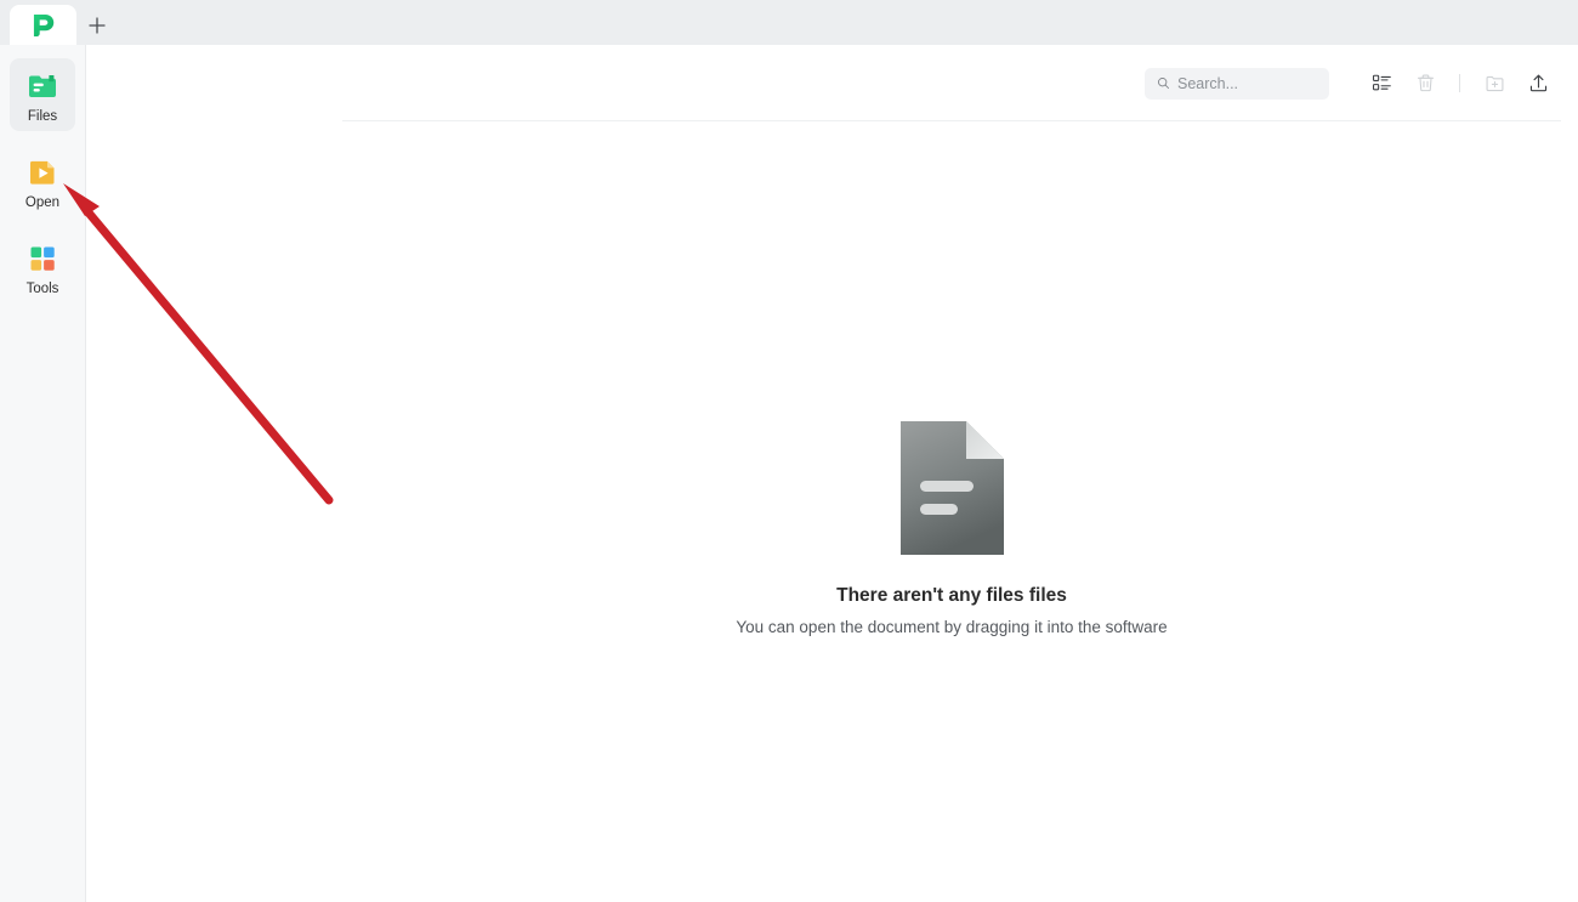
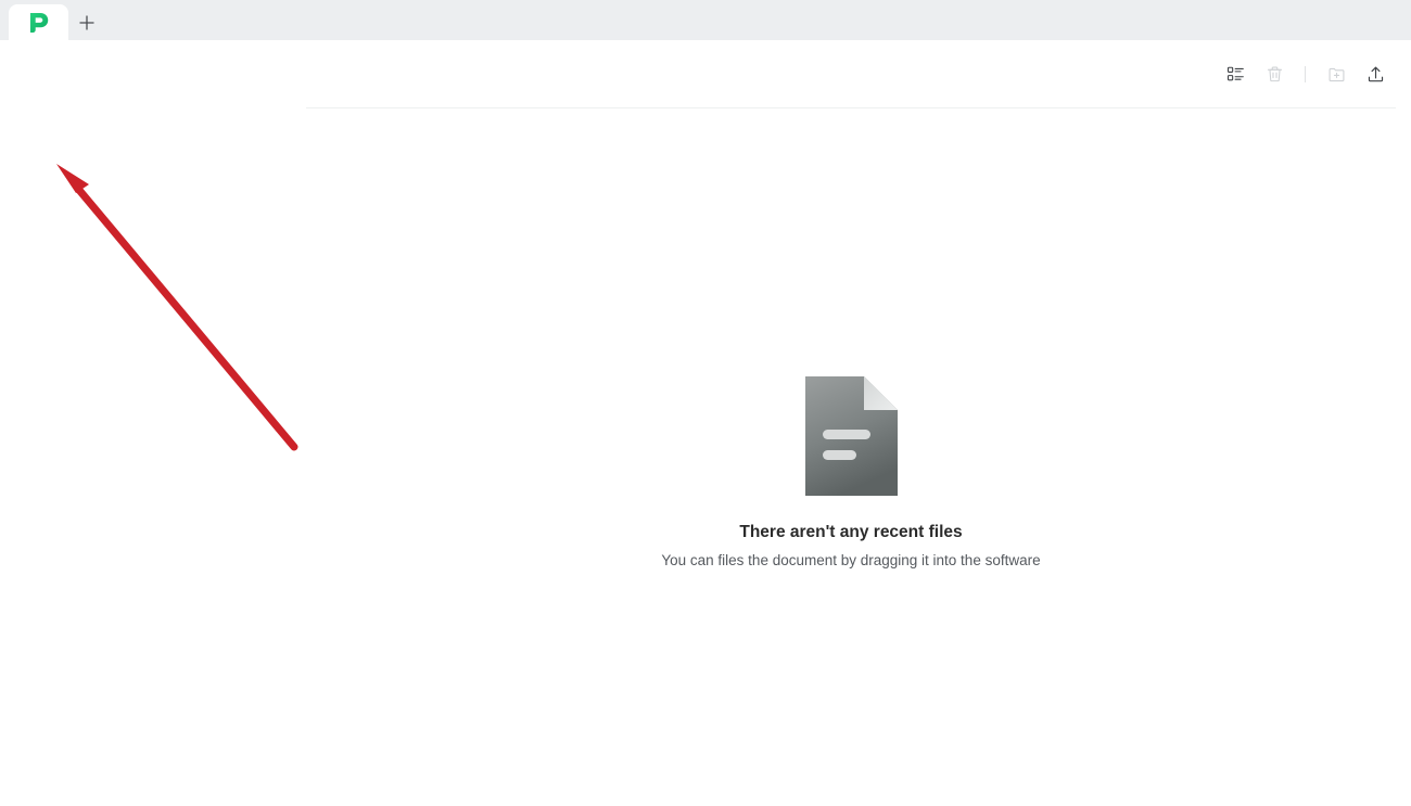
- Files
- Open
- Tools
- Search...
- There aren't any files files
+ There aren't any recent files
- You can open the document by dragging it into the software
+ You can files the document by dragging it into the software
